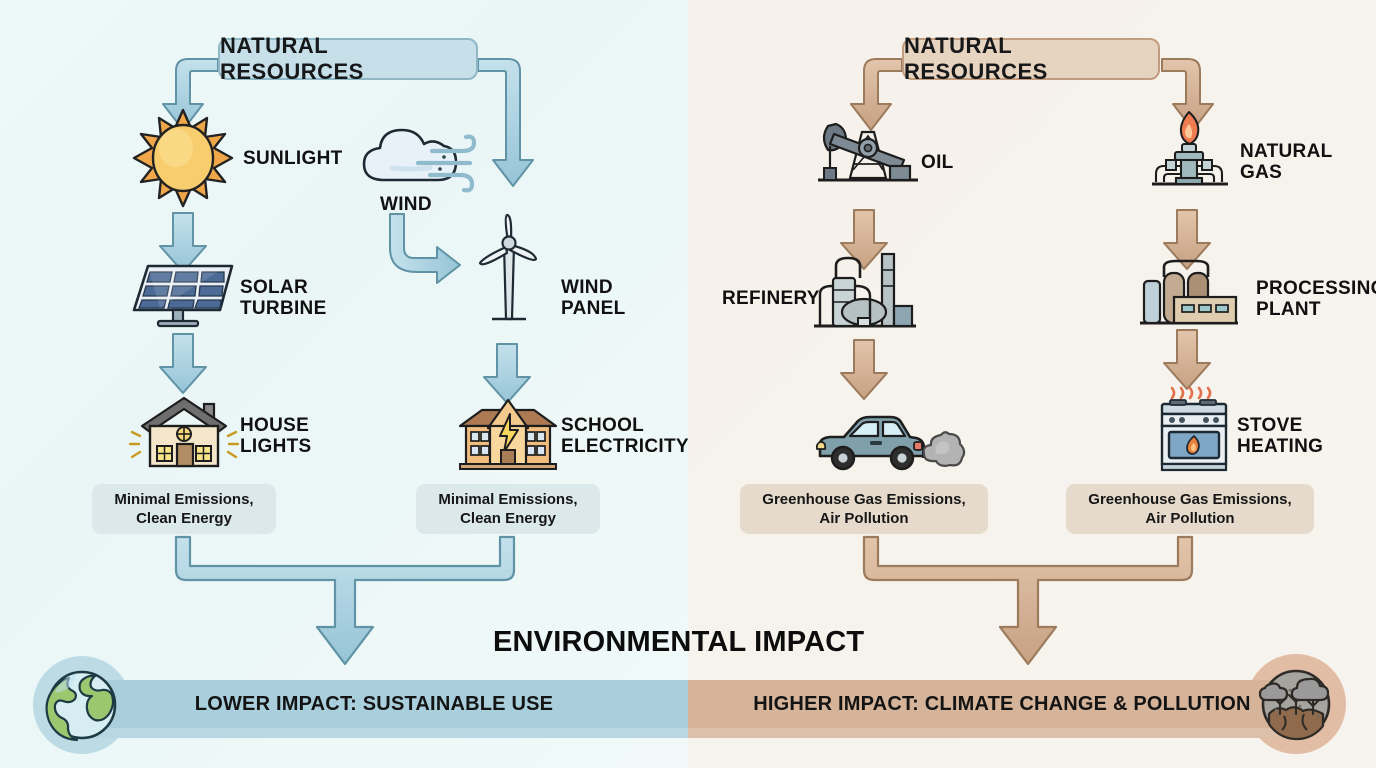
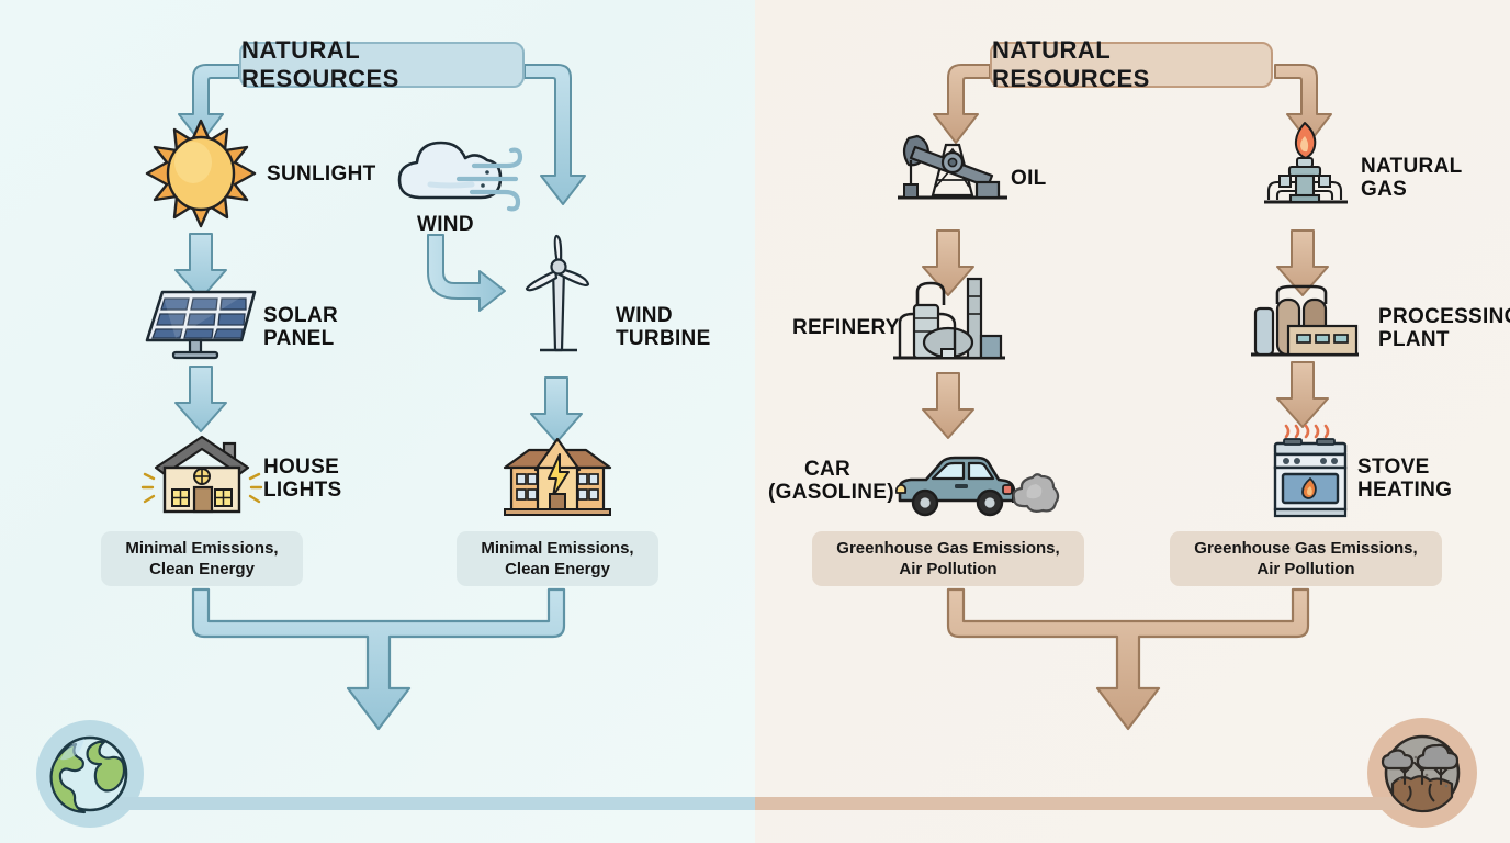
  NATURAL RESOURCES
  NATURAL RESOURCES
  SUNLIGHT
  WIND
  SOLAR
- TURBINE
+ PANEL
  WIND
- PANEL
+ TURBINE
  HOUSE
  LIGHTS
- SCHOOL
- ELECTRICITY
  Minimal Emissions,
  Clean Energy
  Minimal Emissions,
  Clean Energy
  OIL
  NATURAL
  GAS
  REFINERY
  PROCESSIN
  PLANT
+ CAR
+ (GASOLINE)
  STOVE
  HEATING
  Greenhouse Gas Emissions,
  Air Pollution
  Greenhouse Gas Emissions,
  Air Pollution
- ENVIRONMENTAL IMPACT
- LOWER IMPACT: SUSTAINABLE USE
- HIGHER IMPACT: CLIMATE CHANGE & POLLUTION
